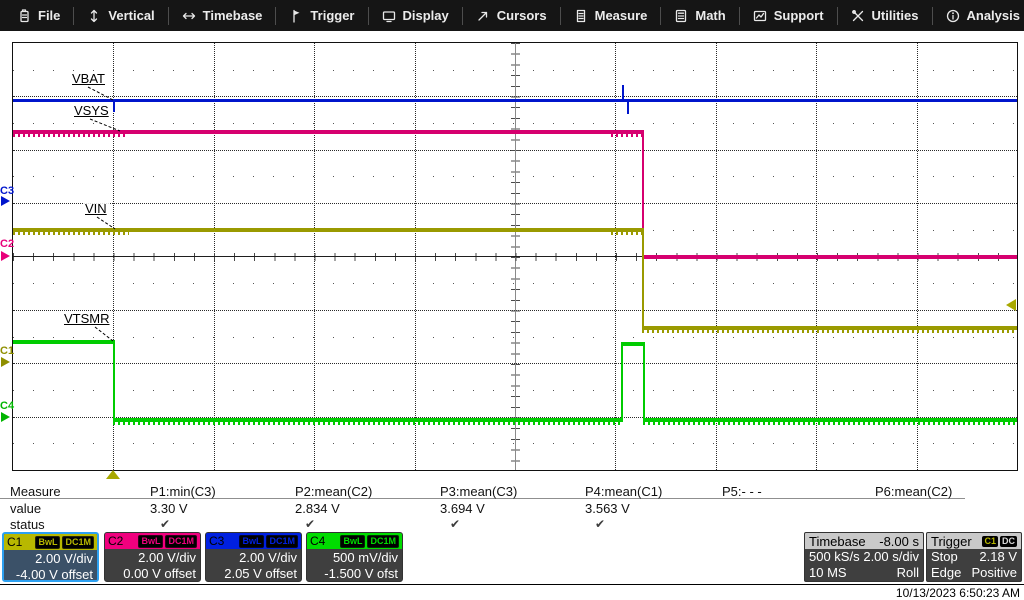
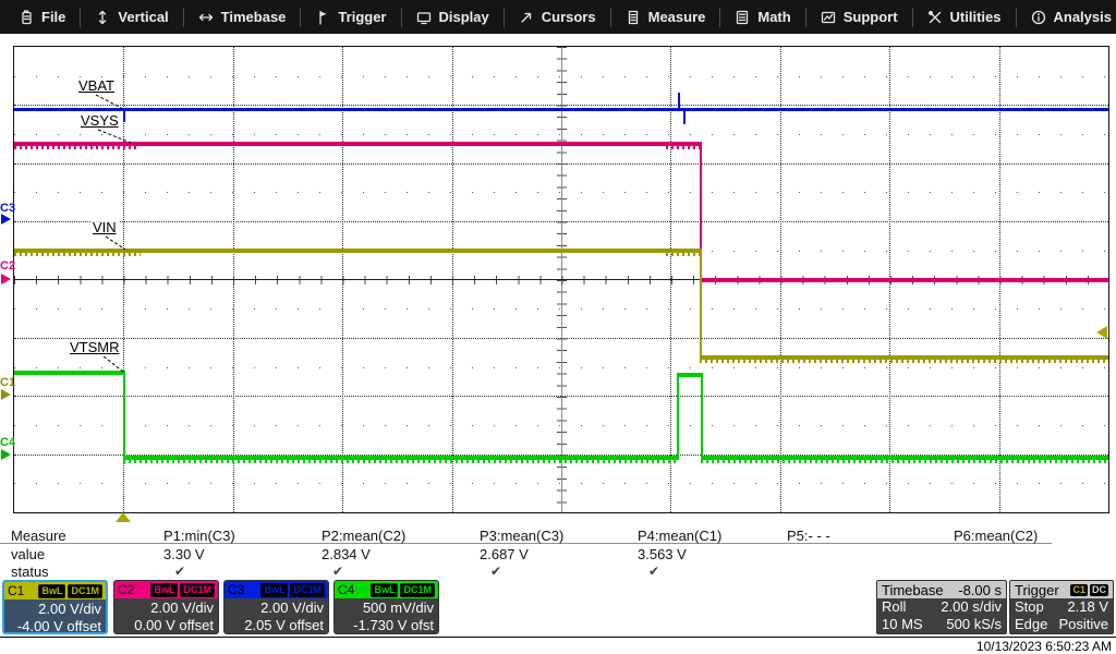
  File
  Vertical
  Timebase
  Trigger
  Display
  Cursors
  Measure
  Math
  Support
  Utilities
  Analysis
  VBAT
  VSYS
  VIN
  VTSMR
  C3
  C2
  C1
  C4
  Measure
  value
  status
  P1:min(C3)
  3.30 V
  ✔
  P2:mean(C2)
  2.834 V
  ✔
  P3:mean(C3)
- 3.694 V
+ 2.687 V
  ✔
  P4:mean(C1)
  3.563 V
  ✔
  P5:- - -
  P6:mean(C2)
  C1
  BwL
  DC1M
  2.00 V/div
  -4.00 V offset
  C2
  BwL
  DC1M
  2.00 V/div
  0.00 V offset
  C3
  BwL
  DC1M
  2.00 V/div
  2.05 V offset
  C4
  BwL
  DC1M
  500 mV/div
- -1.500 V ofst
+ -1.730 V ofst
  Timebase
  -8.00 s
- 500 kS/s
+ Roll
  2.00 s/div
  10 MS
- Roll
+ 500 kS/s
  Trigger
  C1
  DC
  Stop
  2.18 V
  Edge
  Positive
  10/13/2023 6:50:23 AM
